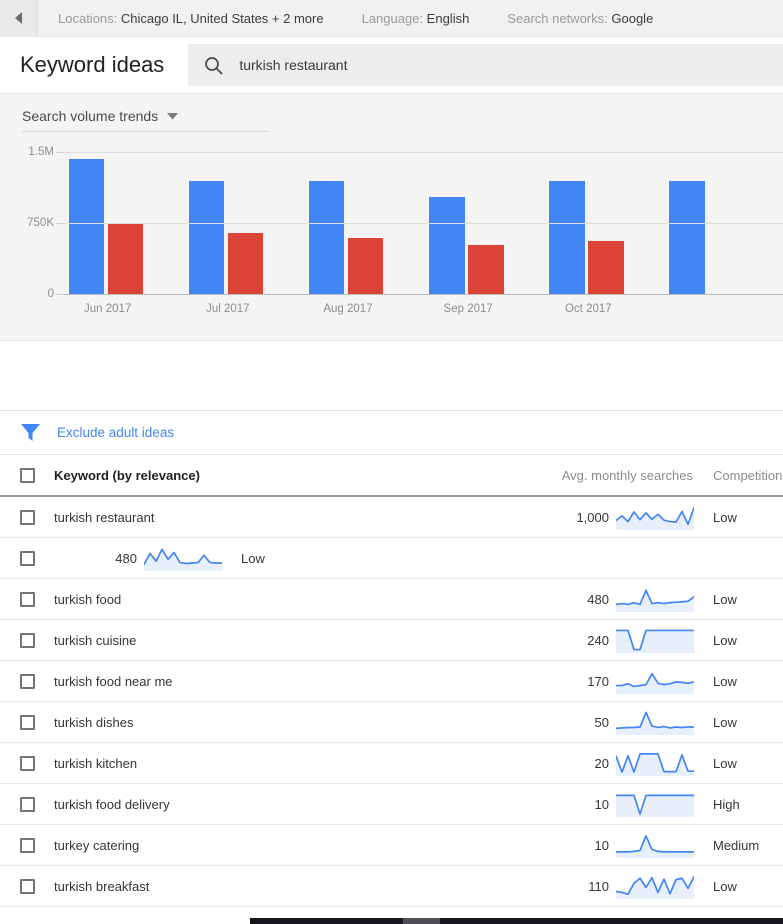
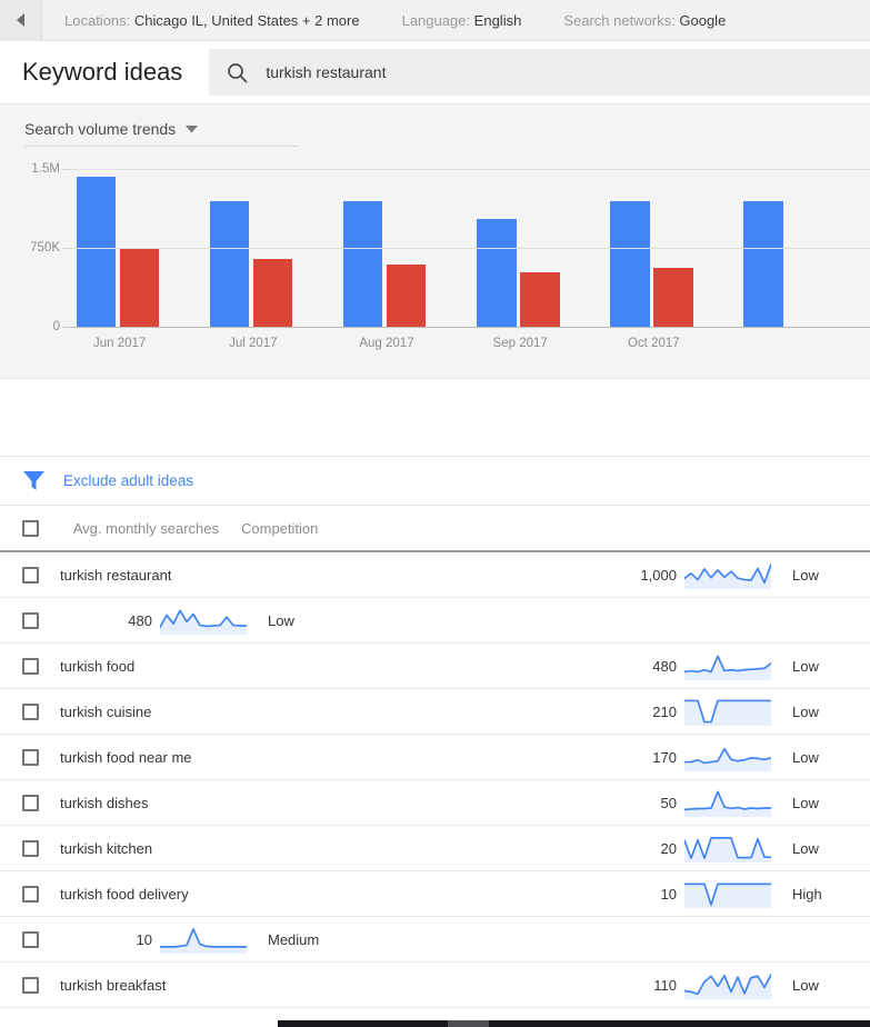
  Locations: Chicago IL, United States + 2 more
  Language: English
  Search networks: Google
  Keyword ideas
  turkish restaurant
  Search volume trends
  0
  750K
  1.5M
  Jun 2017
  Jul 2017
  Aug 2017
  Sep 2017
  Oct 2017
  Exclude adult ideas
- Keyword (by relevance)
  Avg. monthly searches
  Competition
  turkish restaurant
  1,000
  Low
  480
  Low
  turkish food
  480
  Low
  turkish cuisine
- 240
+ 210
  Low
  turkish food near me
  170
  Low
  turkish dishes
  50
  Low
  turkish kitchen
  20
  Low
  turkish food delivery
  10
  High
- turkey catering
  10
  Medium
  turkish breakfast
  110
  Low
